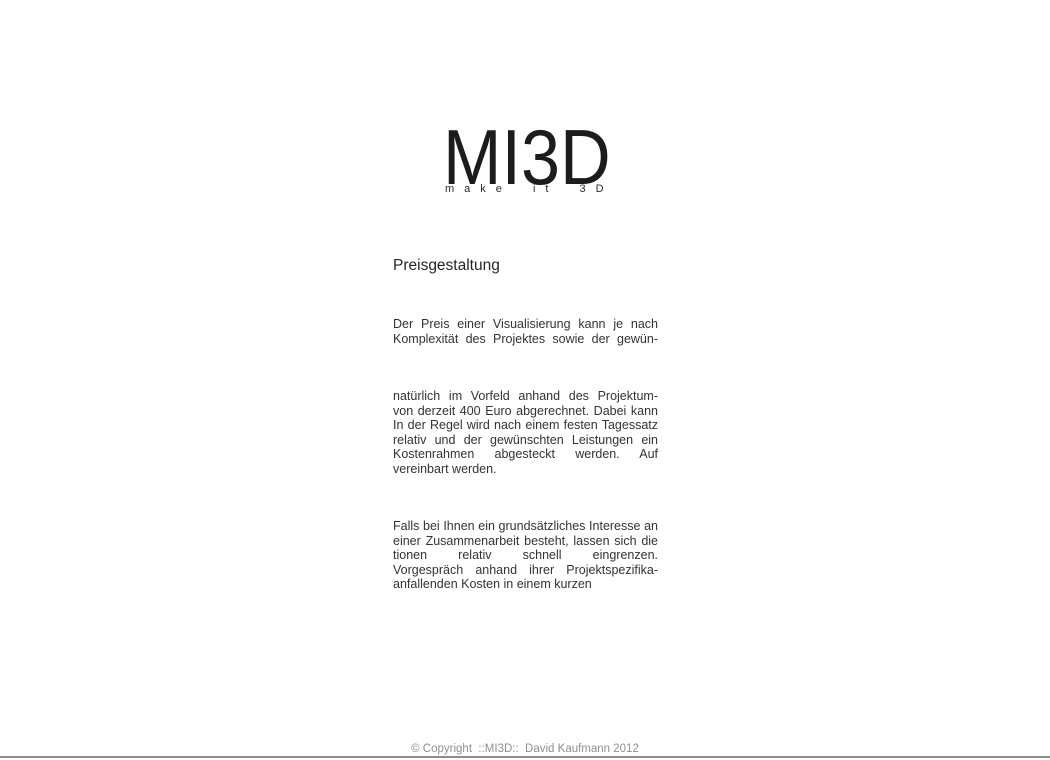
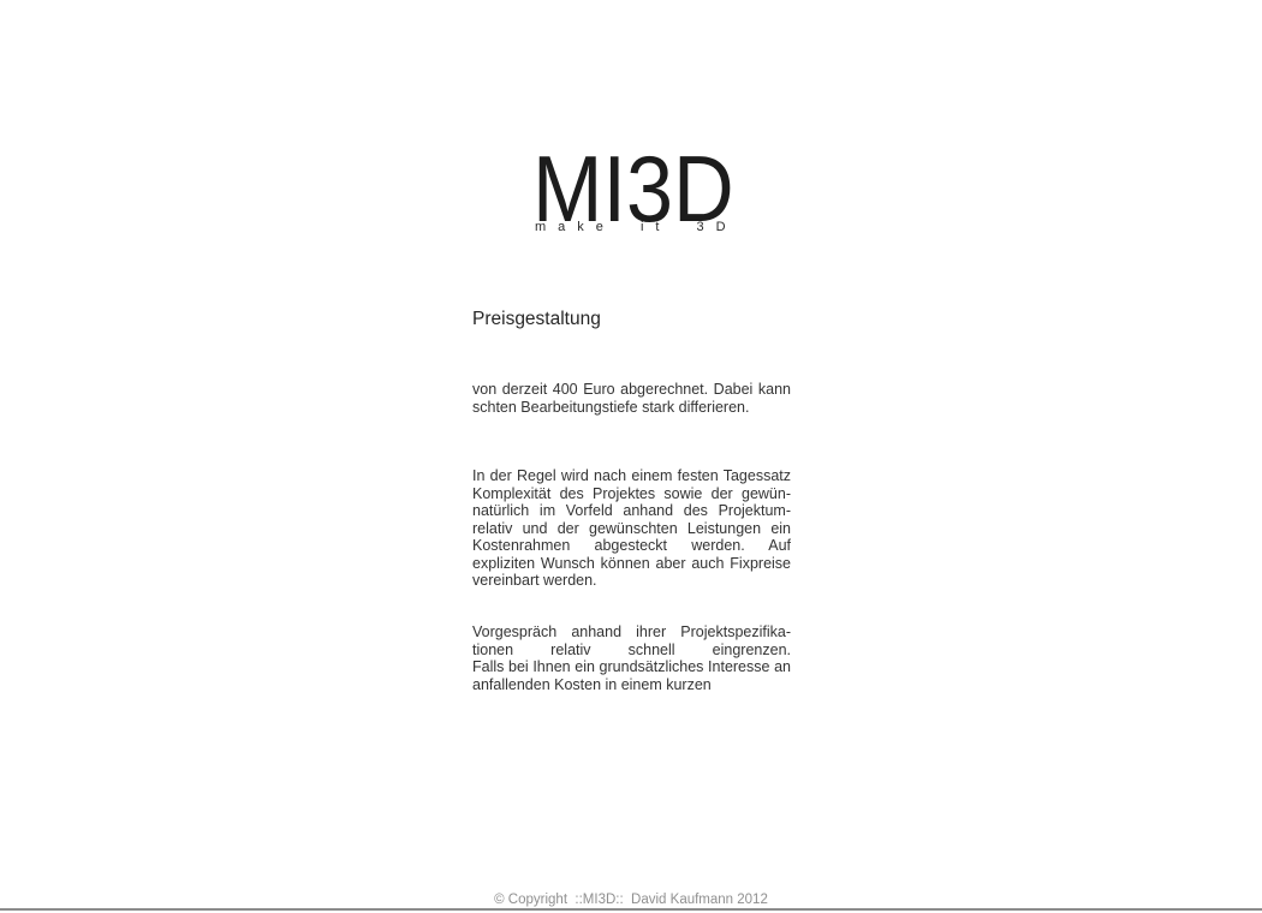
  MI3D
  make it 3D
  Preisgestaltung
- Der Preis einer Visualisierung kann je nach
- Komplexität des Projektes sowie der gewün-
+ von derzeit 400 Euro abgerechnet. Dabei kann
+ schten Bearbeitungstiefe stark differieren.
- natürlich im Vorfeld anhand des Projektum-
+ In der Regel wird nach einem festen Tagessatz
- von derzeit 400 Euro abgerechnet. Dabei kann
+ Komplexität des Projektes sowie der gewün-
- In der Regel wird nach einem festen Tagessatz
+ natürlich im Vorfeld anhand des Projektum-
  relativ und der gewünschten Leistungen ein
  Kostenrahmen abgesteckt werden. Auf
+ expliziten Wunsch können aber auch Fixpreise
  vereinbart werden.
- Falls bei Ihnen ein grundsätzliches Interesse an
+ Vorgespräch anhand ihrer Projektspezifika-
- einer Zusammenarbeit besteht, lassen sich die
  tionen relativ schnell eingrenzen.
- Vorgespräch anhand ihrer Projektspezifika-
+ Falls bei Ihnen ein grundsätzliches Interesse an
  anfallenden Kosten in einem kurzen
  © Copyright ::MI3D:: David Kaufmann 2012
